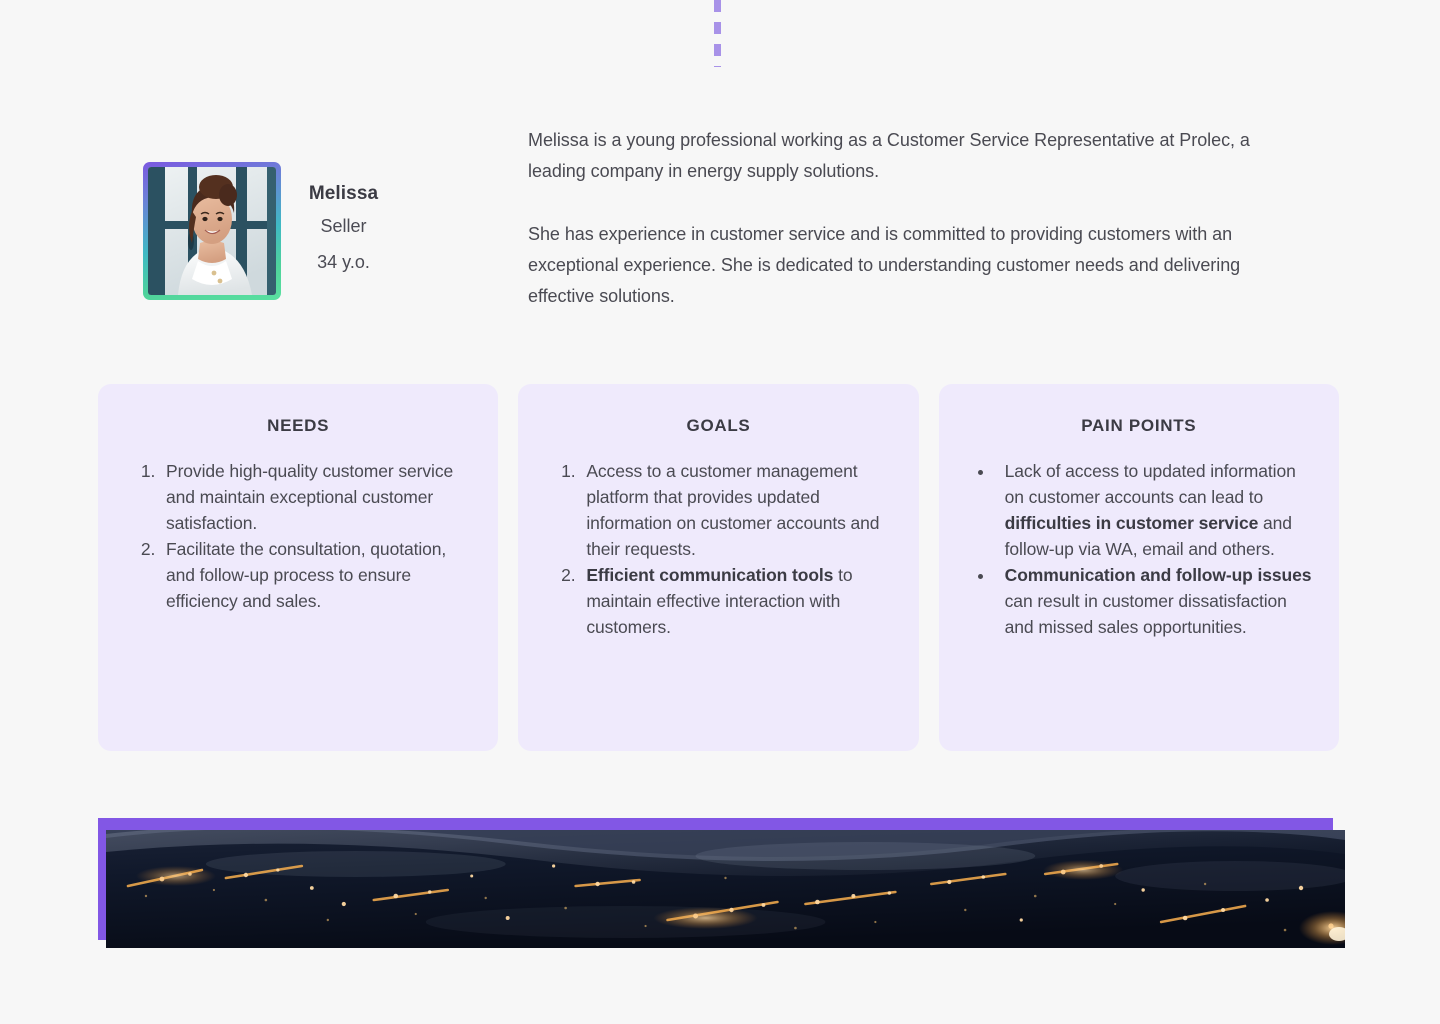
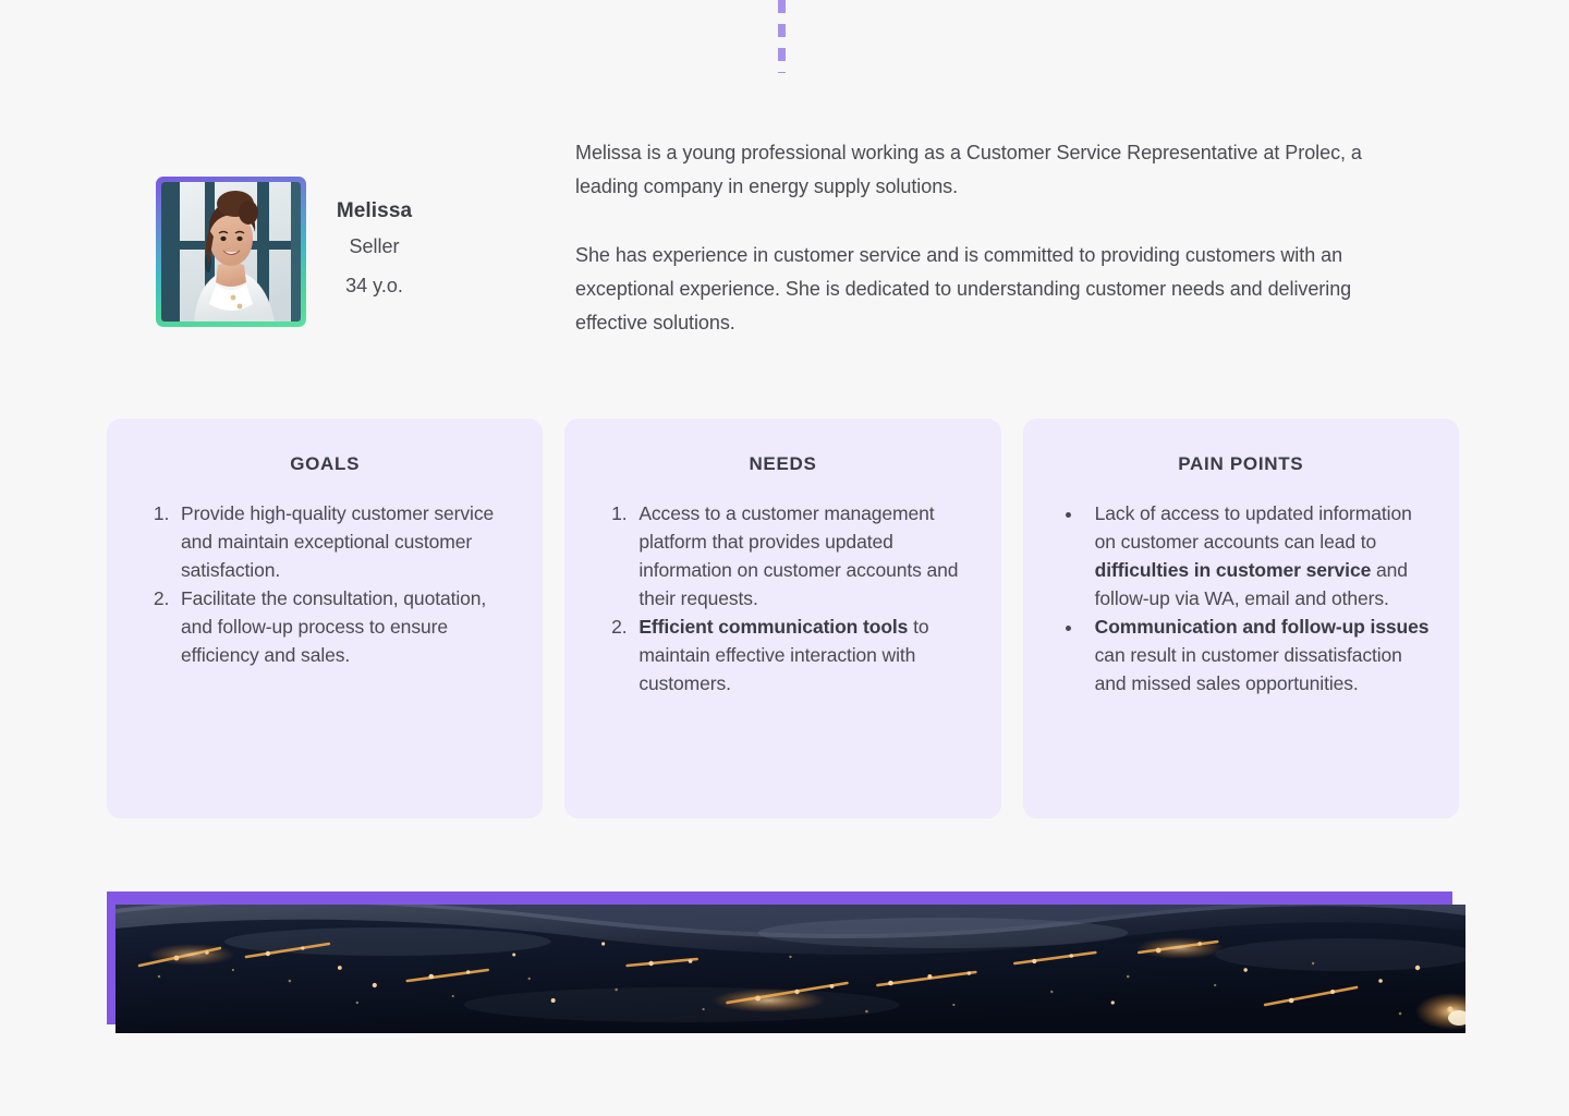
  Melissa
  Seller
  34 y.o.
  Melissa is a young professional working as a Customer Service Representative at Prolec, a leading company in energy supply solutions.
  She has experience in customer service and is committed to providing customers with an exceptional experience. She is dedicated to understanding customer needs and delivering effective solutions.
- NEEDS
+ GOALS
  Provide high-quality customer service and maintain exceptional customer satisfaction.
  Facilitate the consultation, quotation, and follow-up process to ensure efficiency and sales.
- GOALS
+ NEEDS
  Access to a customer management platform that provides updated information on customer accounts and their requests.
  Efficient communication tools to maintain effective interaction with customers.
  PAIN POINTS
  Lack of access to updated information on customer accounts can lead to difficulties in customer service and follow-up via WA, email and others.
  Communication and follow-up issues can result in customer dissatisfaction and missed sales opportunities.
